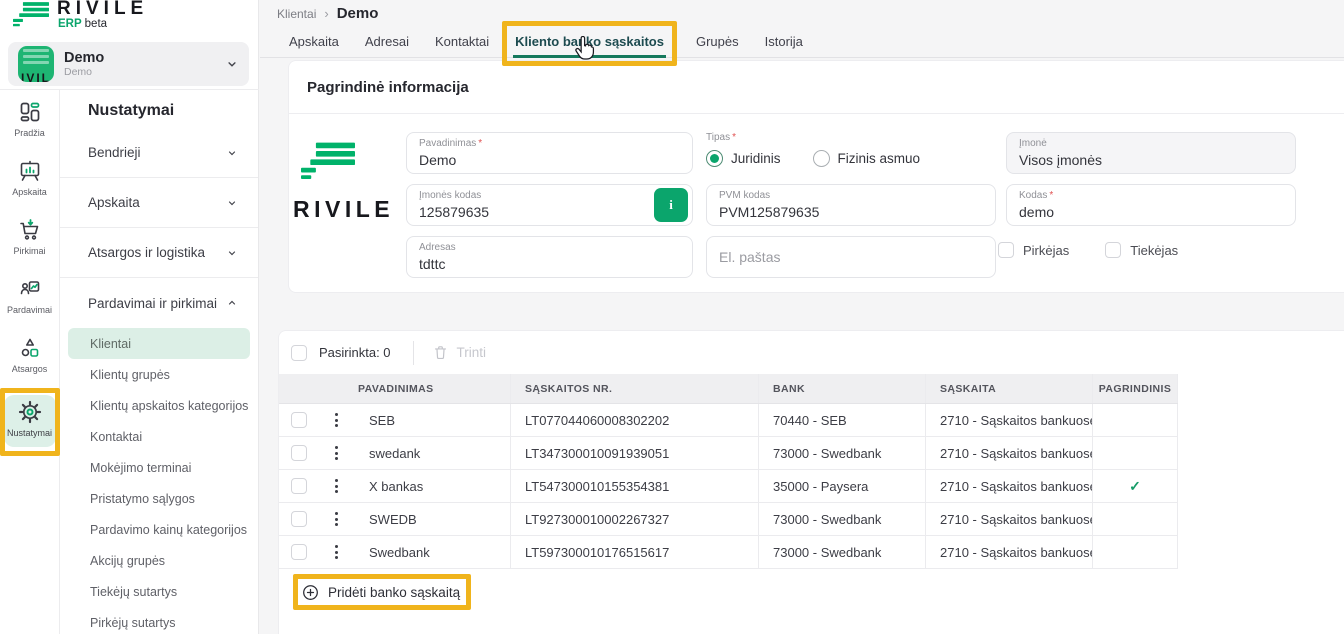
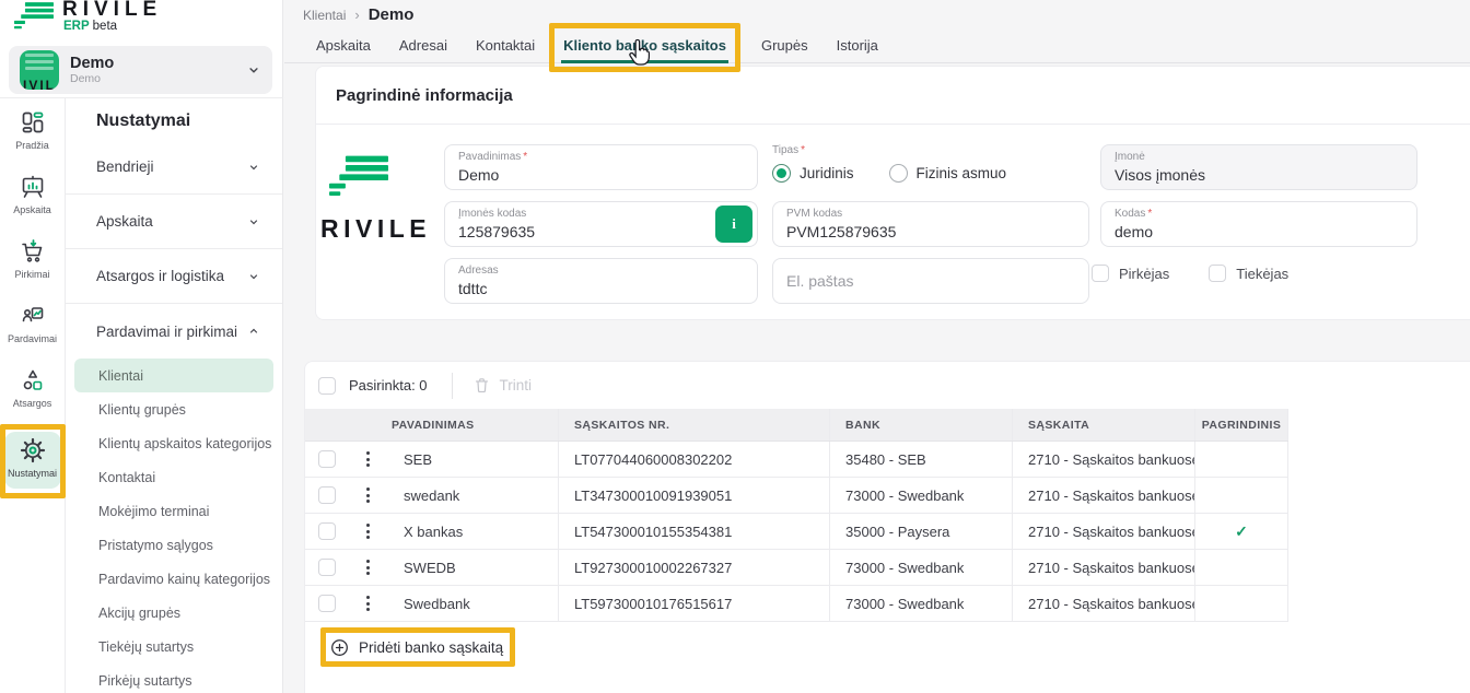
  RIVILE
  ERP beta
  IVIL
  Demo
  Demo
  Pradžia
  Apskaita
  Pirkimai
  Pardavimai
  Atsargos
  Nustatymai
  Nustatymai
  Bendrieji
  Apskaita
  Atsargos ir logistika
  Pardavimai ir pirkimai
  Klientai
  Klientų grupės
  Klientų apskaitos kategorijos
  Kontaktai
  Mokėjimo terminai
  Pristatymo sąlygos
  Pardavimo kainų kategorijos
  Akcijų grupės
  Tiekėjų sutartys
  Pirkėjų sutartys
  Klientai
  ›
  Demo
  Apskaita
  Adresai
  Kontaktai
  Kliento bako sąskaitos
  Grupės
  Istorija
  Pagrindinė informacija
  RIVILE
  Pavadinimas *
  Demo
  Tipas *
  Juridinis
  Fizinis asmuo
  Įmonė
  Visos įmonės
  Įmonės kodas
  125879635
  i
  PVM kodas
  PVM125879635
  Kodas *
  demo
  Adresas
  tdttc
  El. paštas
  Pirkėjas
  Tiekėjas
  Pasirinkta: 0
  Trinti
  PAVADINIMAS
  SĄSKAITOS NR.
  BANK
  SĄSKAITA
  PAGRINDINIS
  SEB
  LT077044060008302202
- 70440 - SEB
+ 35480 - SEB
  2710 - Sąskaitos bankuos
  swedank
  LT347300010091939051
  73000 - Swedbank
  2710 - Sąskaitos bankuos
  X bankas
  LT547300010155354381
  35000 - Paysera
  2710 - Sąskaitos bankuos
  ✓
  SWEDB
  LT927300010002267327
  73000 - Swedbank
  2710 - Sąskaitos bankuos
  Swedbank
  LT597300010176515617
  73000 - Swedbank
  2710 - Sąskaitos bankuos
  Pridėti banko sąskaitą
